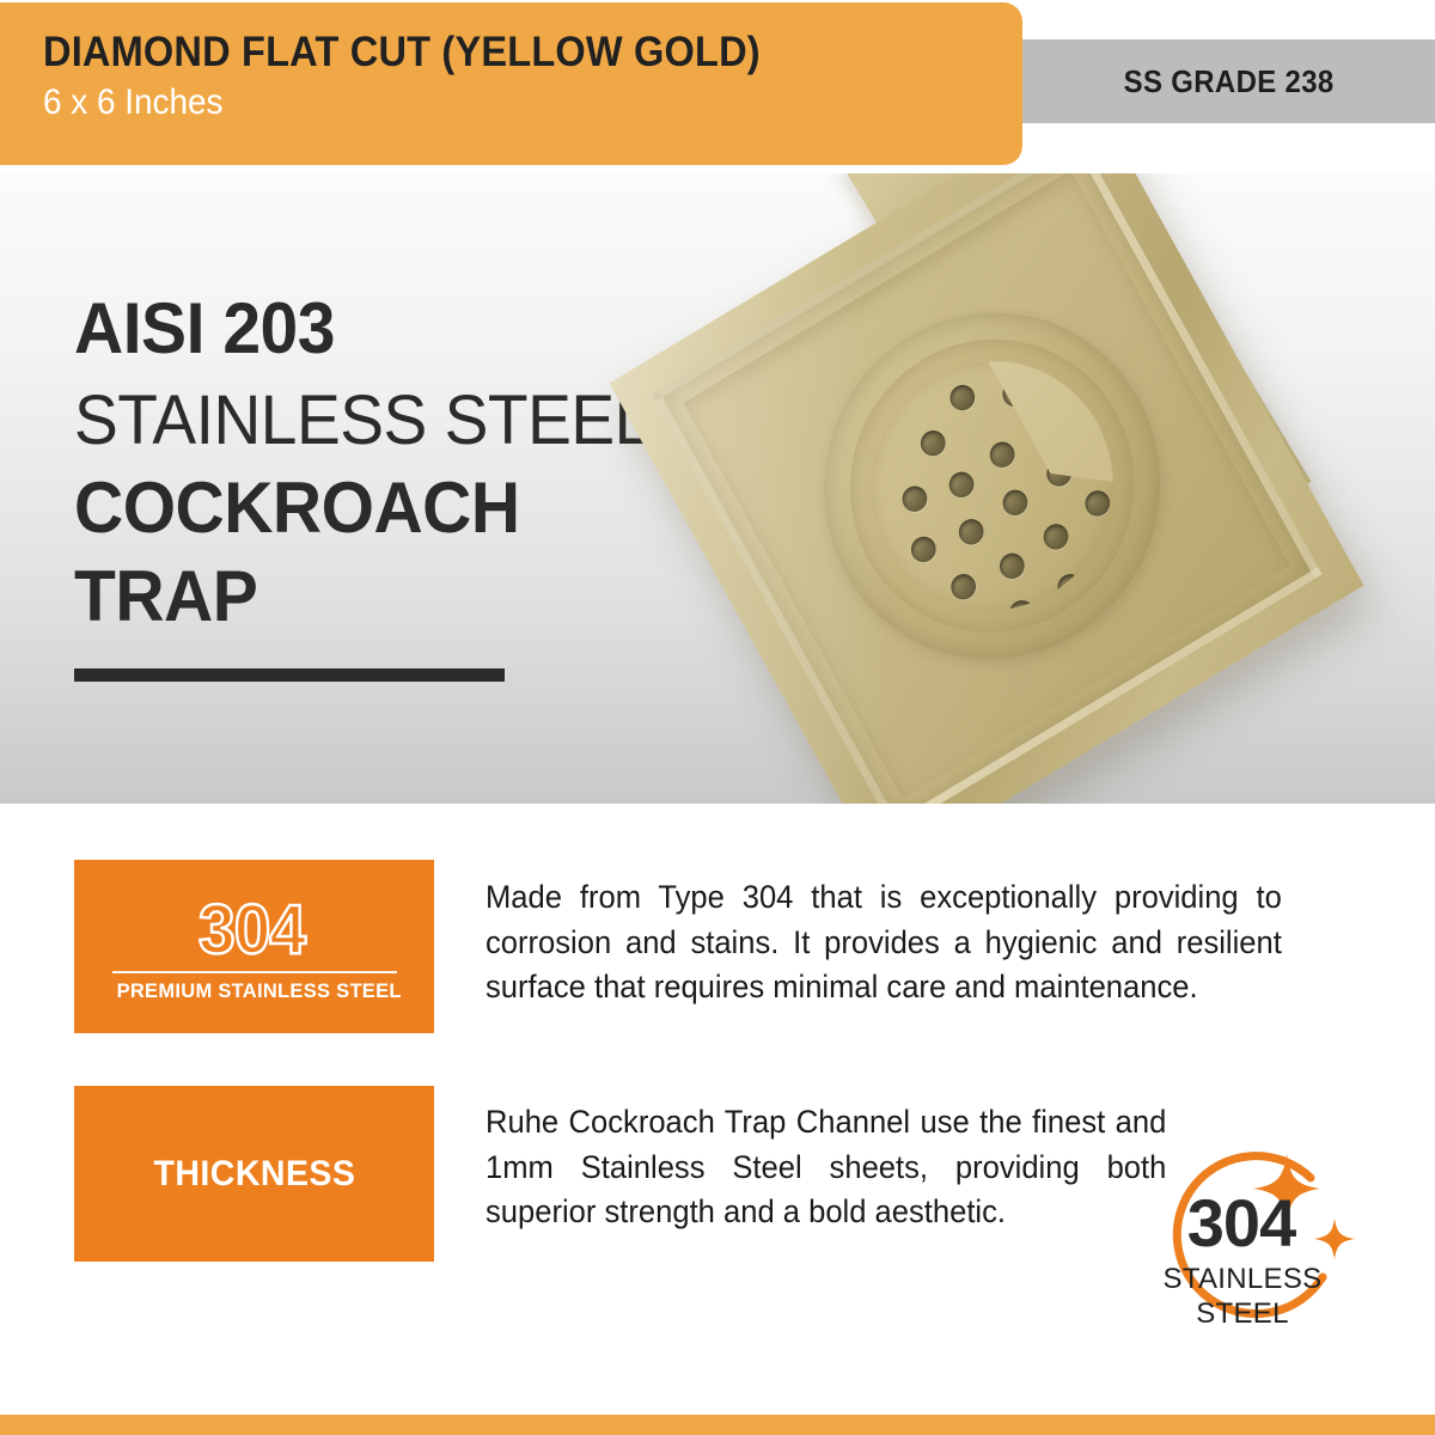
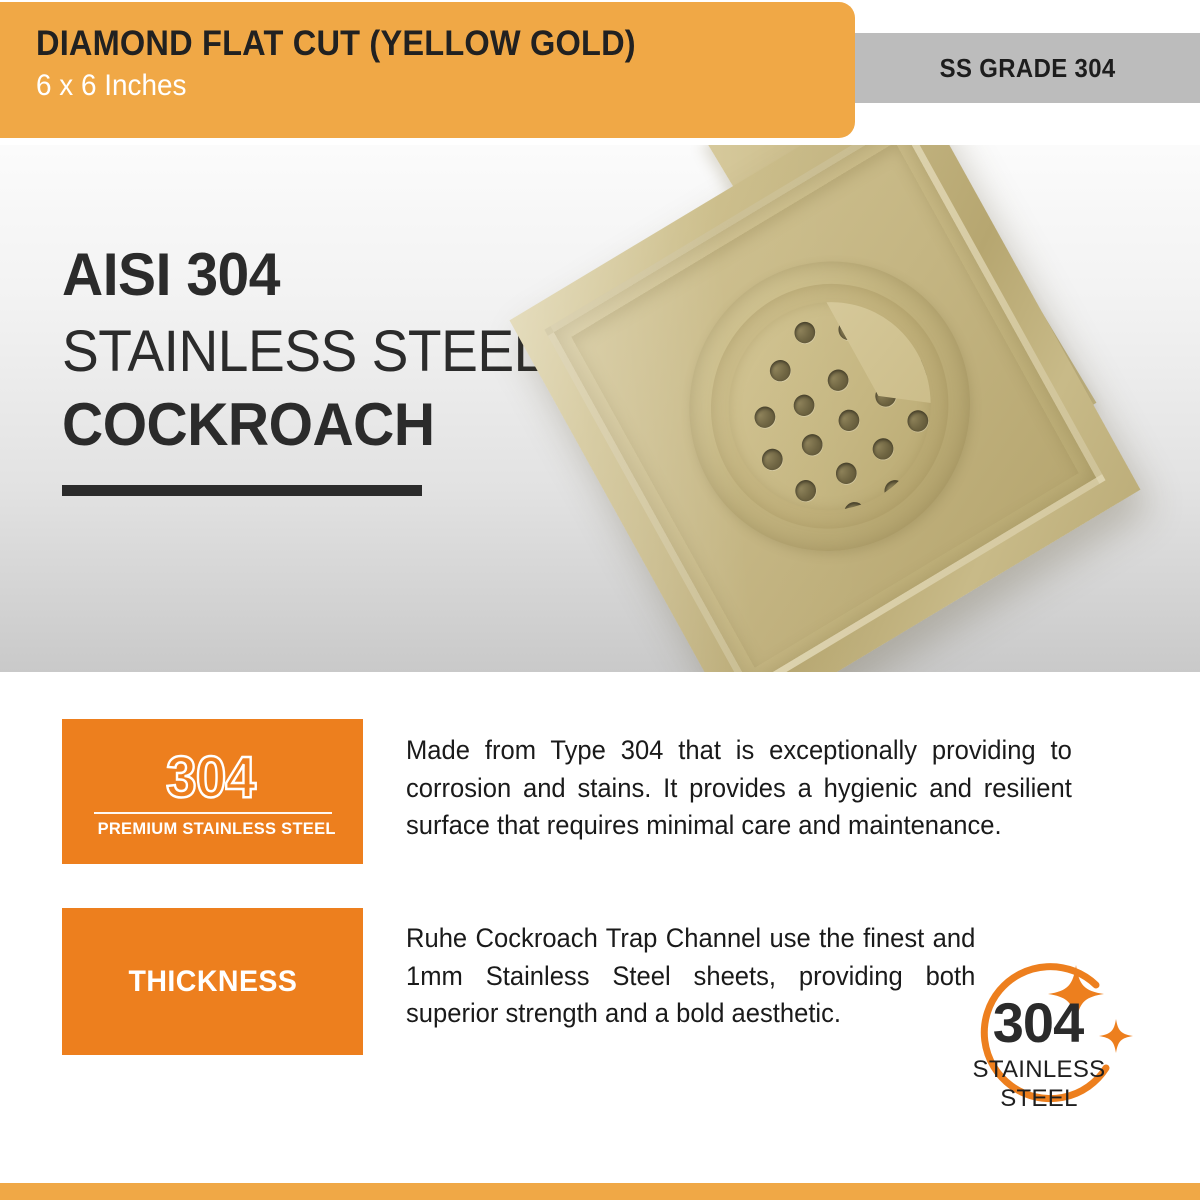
- SS GRADE 238
+ SS GRADE 304
  DIAMOND FLAT CUT (YELLOW GOLD)
  6 x 6 Inches
- AISI 203
+ AISI 304
  STAINLESS STEE
  COCKROACH
- TRAP
  304
  PREMIUM STAINLESS STEEL
  Made from Type 304 that is exceptionally providing to corrosion and stains. It provides a hygienic and resilient surface that requires minimal care and maintenance.
  THICKNESS
  Ruhe Cockroach Trap Channel use the finest and 1mm Stainless Steel sheets, providing both superior strength and a bold aesthetic.
  304
  STAINLESS
  STEEL
